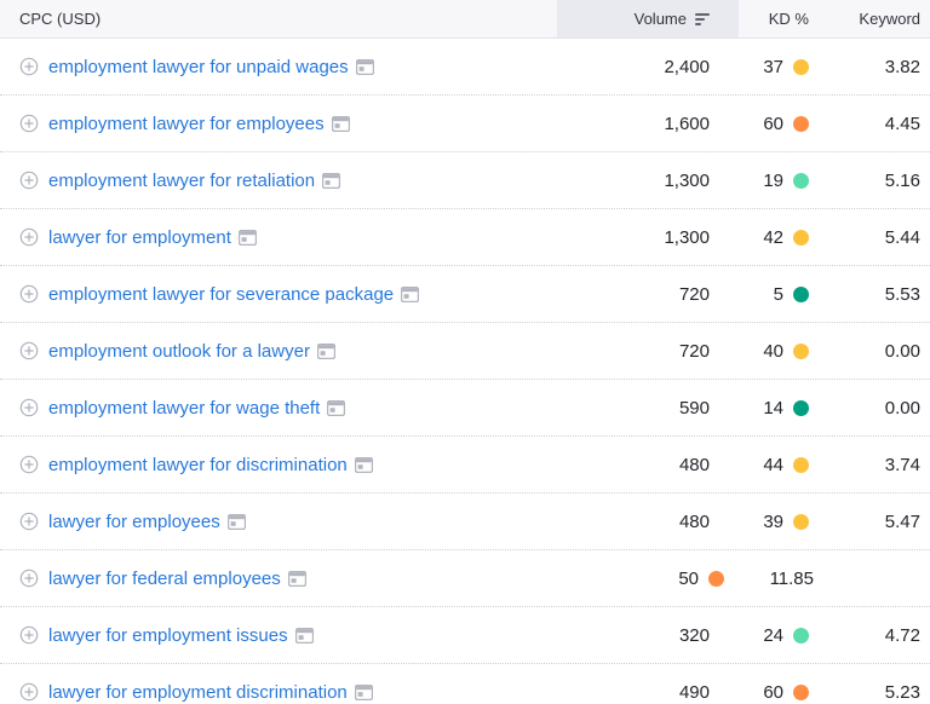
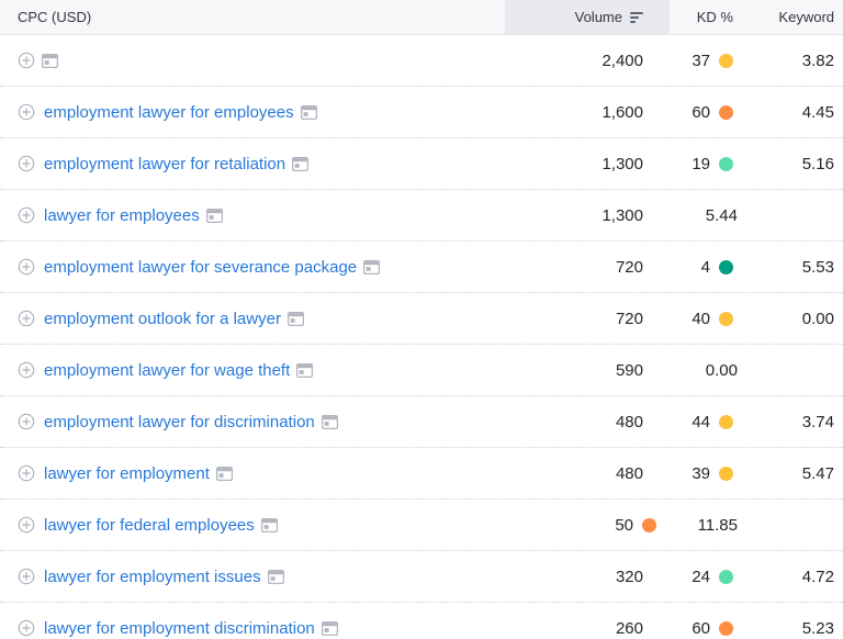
  CPC (USD)
  Volume
  KD %
  Keyword
- employment lawyer for unpaid wages
  2,400
  37
  3.82
  employment lawyer for employees
  1,600
  60
  4.45
  employment lawyer for retaliation
  1,300
  19
  5.16
- lawyer for employment
+ lawyer for employees
  1,300
- 42
  5.44
  employment lawyer for severance package
  720
- 5
+ 4
  5.53
  employment outlook for a lawyer
  720
  40
  0.00
  employment lawyer for wage theft
  590
- 14
  0.00
  employment lawyer for discrimination
  480
  44
  3.74
- lawyer for employees
+ lawyer for employment
  480
  39
  5.47
  lawyer for federal employees
  50
  11.85
  lawyer for employment issues
  320
  24
  4.72
  lawyer for employment discrimination
- 490
+ 260
  60
  5.23
